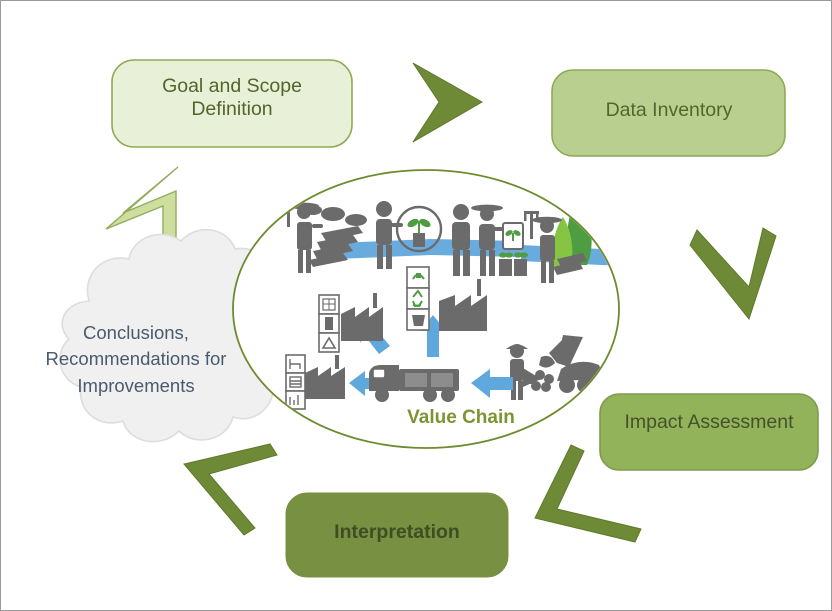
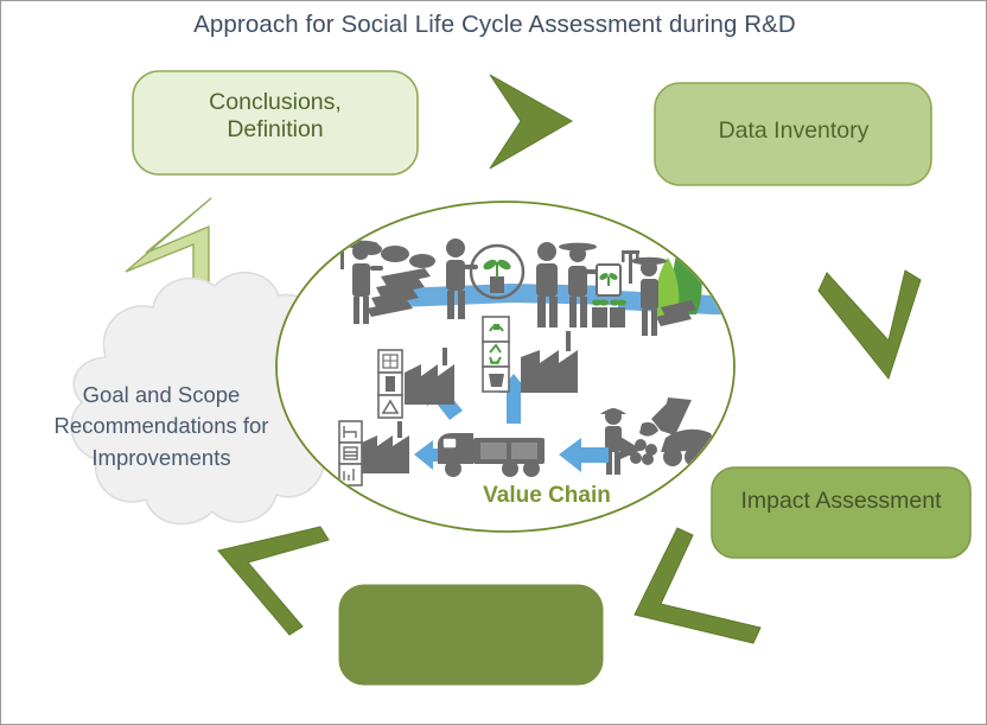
+ Approach for Social Life Cycle Assessment during R&D
- Goal and Scope
+ Conclusions,
  Definition
  Data Inventory
  Impact Assessment
- Interpretation
- Conclusions,
+ Goal and Scope
  Recommendations for
  Improvements
  Value Chain
